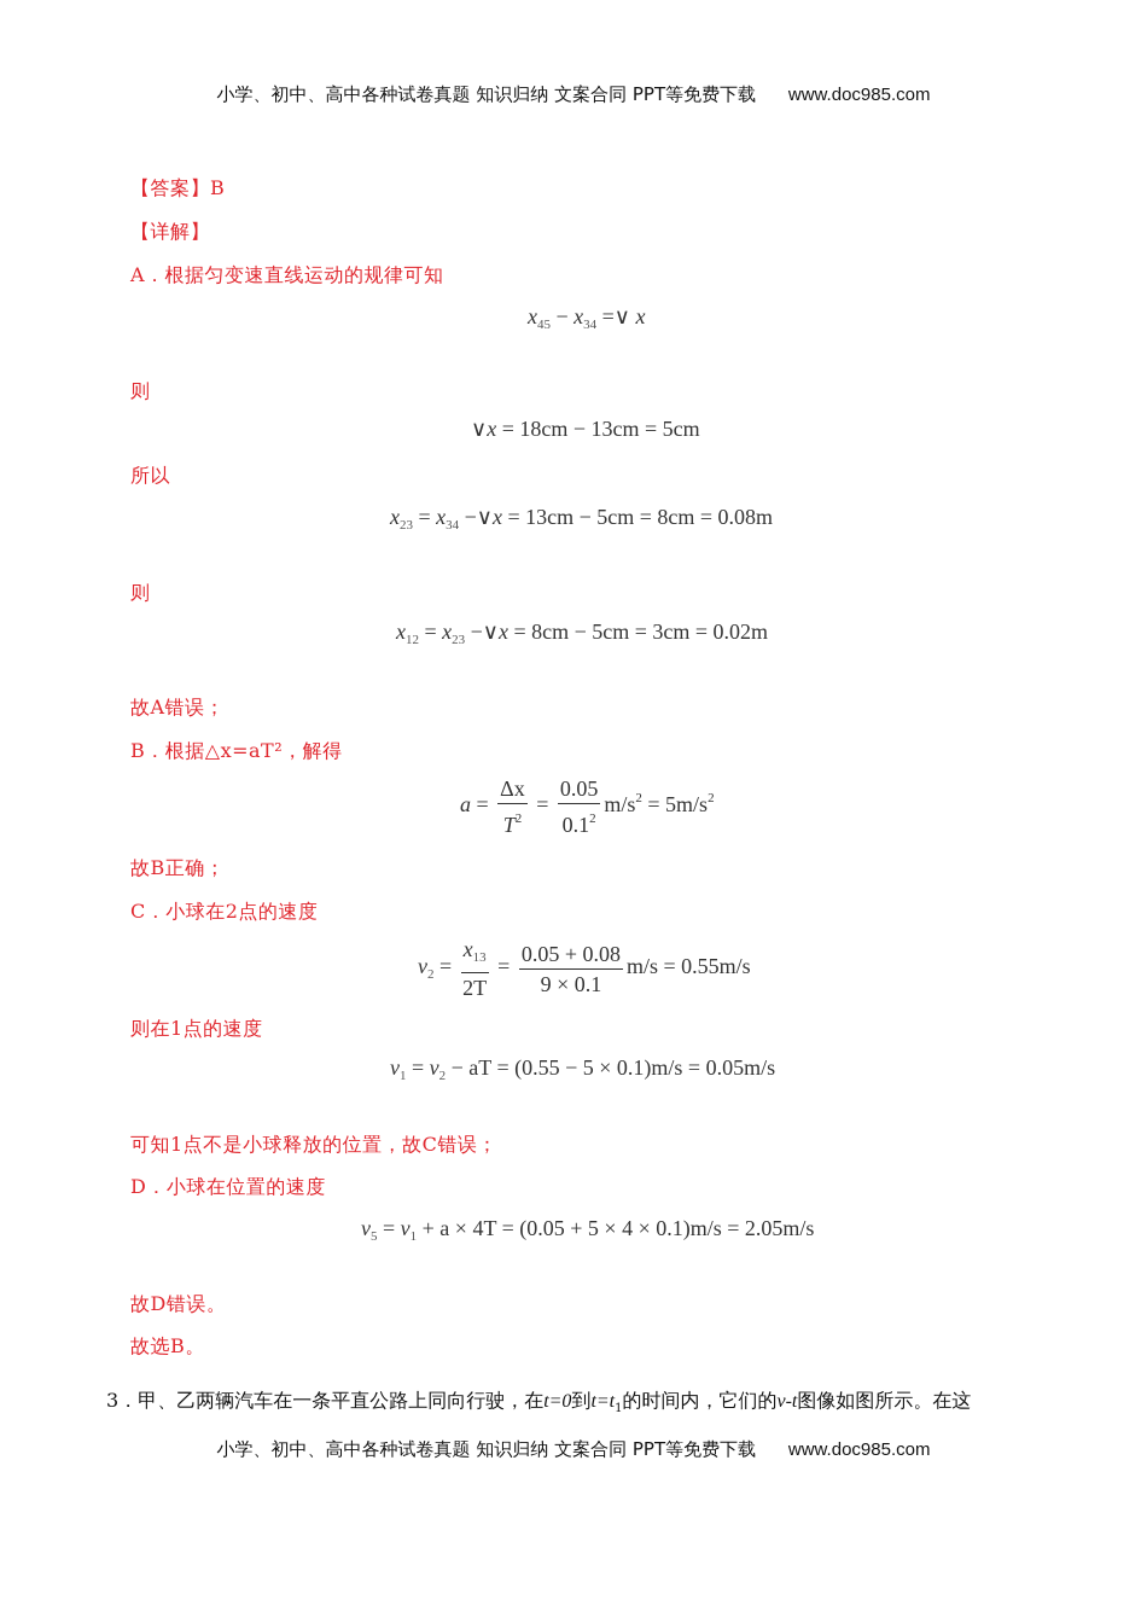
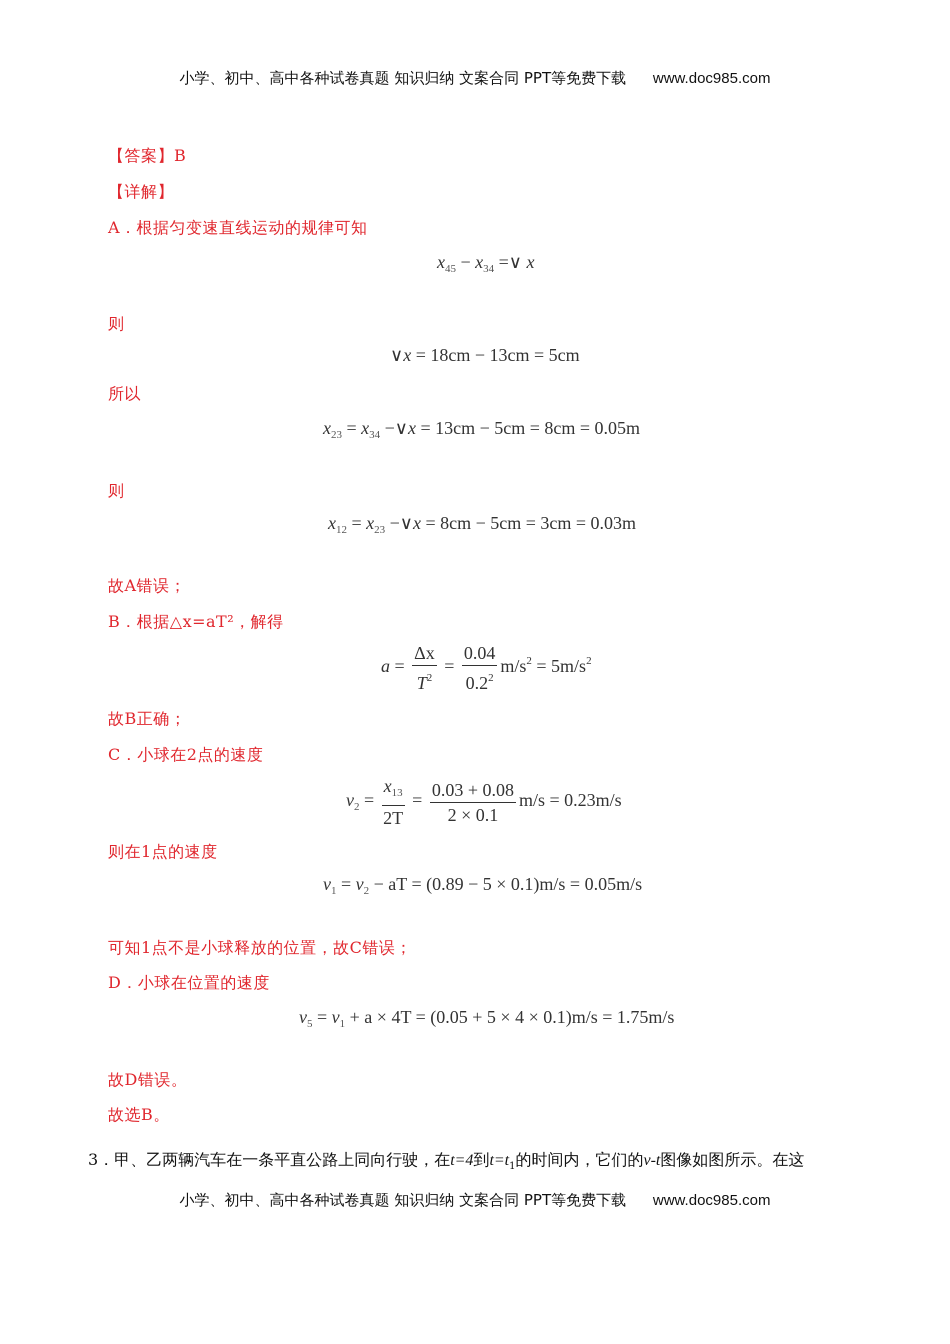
  小学、初中、高中各种试卷真题 知识归纳 文案合同 PPT等免费下载 www.doc985.com
  【答案】B
  【详解】
  A．根据匀变速直线运动的规律可知
  x45 − x34 =∨ x
  则
  ∨x = 18cm − 13cm = 5cm
  所以
- x23 = x34 −∨x = 13cm − 5cm = 8cm = 0.08m
+ x23 = x34 −∨x = 13cm − 5cm = 8cm = 0.05m
  则
- x12 = x23 −∨x = 8cm − 5cm = 3cm = 0.02m
+ x12 = x23 −∨x = 8cm − 5cm = 3cm = 0.03m
  故A错误；
  B．根据△x=aT²，解得
  a =
  Δx
  T2
  =
- 0.05
+ 0.04
- 0.12
+ 0.22
  m/s2 = 5m/s2
  故B正确；
  C．小球在2点的速度
  v2 =
  x13
  2T
  =
- 0.05 + 0.08
+ 0.03 + 0.08
- 9 × 0.1
+ 2 × 0.1
- m/s = 0.55m/s
+ m/s = 0.23m/s
  则在1点的速度
- v1 = v2 − aT = (0.55 − 5 × 0.1)m/s = 0.05m/s
+ v1 = v2 − aT = (0.89 − 5 × 0.1)m/s = 0.05m/s
  可知1点不是小球释放的位置，故C错误；
  D．小球在位置的速度
- v5 = v1 + a × 4T = (0.05 + 5 × 4 × 0.1)m/s = 2.05m/s
+ v5 = v1 + a × 4T = (0.05 + 5 × 4 × 0.1)m/s = 1.75m/s
  故D错误。
  故选B。
- 3．甲、乙两辆汽车在一条平直公路上同向行驶，在t=0到t=t1的时间内，它们的v-t图像如图所示。在这
+ 3．甲、乙两辆汽车在一条平直公路上同向行驶，在t=4到t=t1的时间内，它们的v-t图像如图所示。在这
  小学、初中、高中各种试卷真题 知识归纳 文案合同 PPT等免费下载 www.doc985.com
